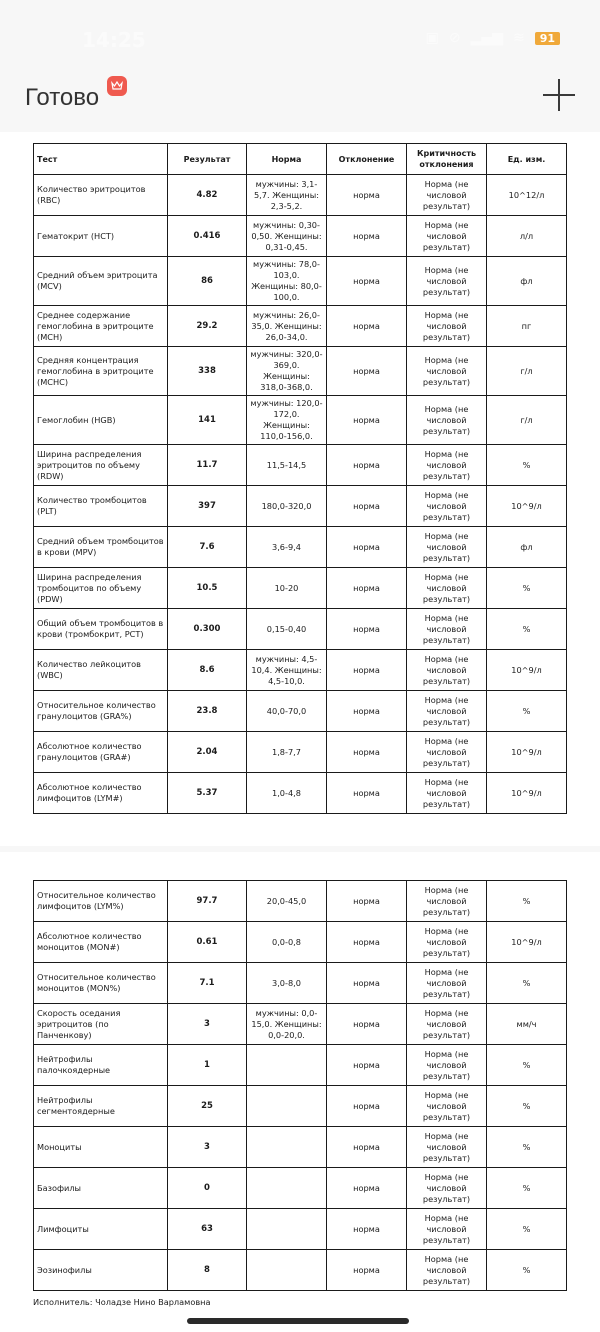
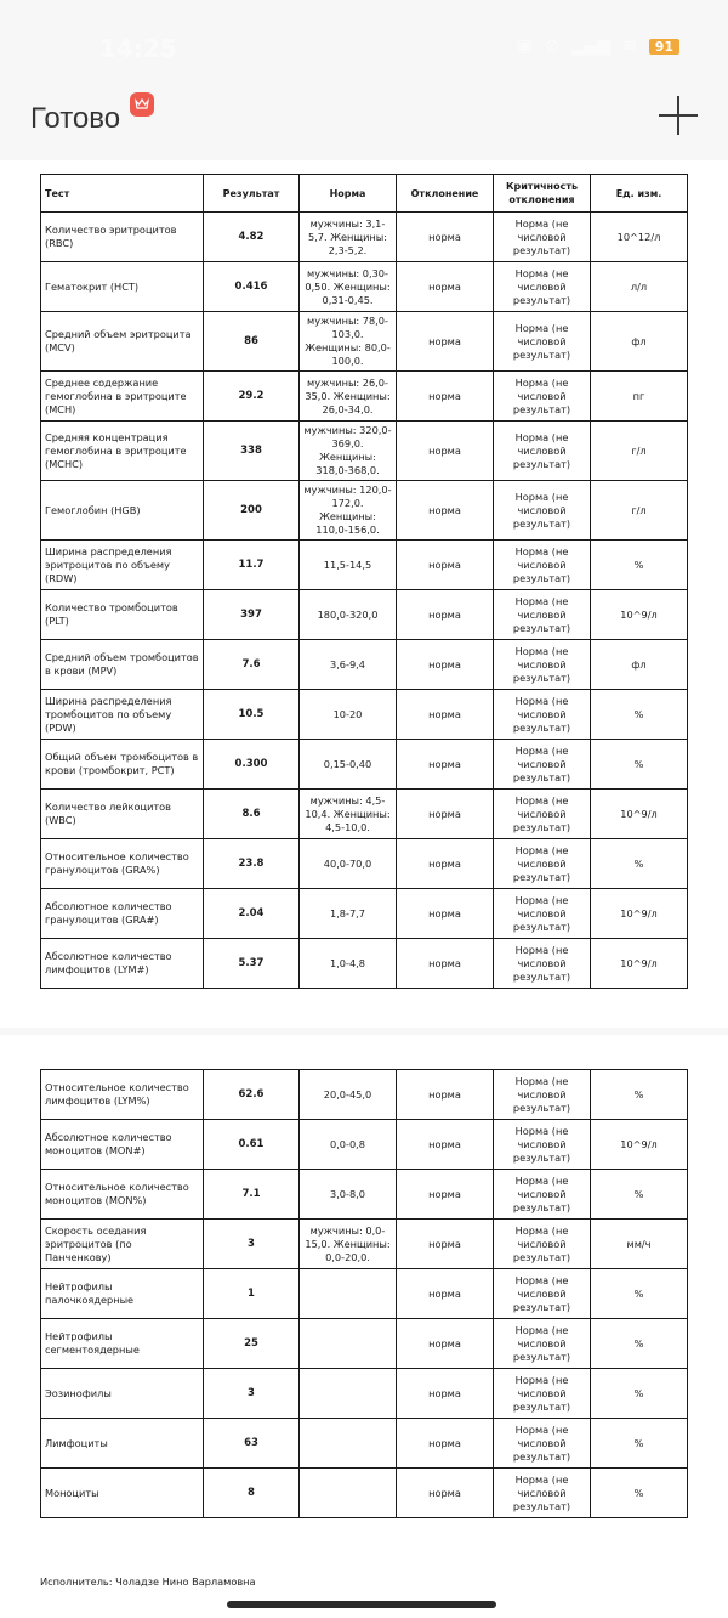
  91
  Готово
  Тест	Результат	Норма	Отклонение	Критичность отклонения	Ед. изм.
  Количество эритроцитов (RBC)	4.82	мужчины: 3,1-5,7. Женщины: 2,3-5,2.	норма	Норма (не числовой результат)	10^12/л
  Гематокрит (HCT)	0.416	мужчины: 0,30-0,50. Женщины: 0,31-0,45.	норма	Норма (не числовой результат)	л/л
  Средний объем эритроцита (MCV)	86	мужчины: 78,0-103,0. Женщины: 80,0-100,0.	норма	Норма (не числовой результат)	фл
  Среднее содержание гемоглобина в эритроците (MCH)	29.2	мужчины: 26,0-35,0. Женщины: 26,0-34,0.	норма	Норма (не числовой результат)	пг
  Средняя концентрация гемоглобина в эритроците (MCHC)	338	мужчины: 320,0-369,0. Женщины: 318,0-368,0.	норма	Норма (не числовой результат)	г/л
- Гемоглобин (HGB)	141	мужчины: 120,0-172,0. Женщины: 110,0-156,0.	норма	Норма (не числовой результат)	г/л
+ Гемоглобин (HGB)	200	мужчины: 120,0-172,0. Женщины: 110,0-156,0.	норма	Норма (не числовой результат)	г/л
  Ширина распределения эритроцитов по объему (RDW)	11.7	11,5-14,5	норма	Норма (не числовой результат)	%
  Количество тромбоцитов (PLT)	397	180,0-320,0	норма	Норма (не числовой результат)	10^9/л
  Средний объем тромбоцитов в крови (MPV)	7.6	3,6-9,4	норма	Норма (не числовой результат)	фл
  Ширина распределения тромбоцитов по объему (PDW)	10.5	10-20	норма	Норма (не числовой результат)	%
  Общий объем тромбоцитов в крови (тромбокрит, PCT)	0.300	0,15-0,40	норма	Норма (не числовой результат)	%
  Количество лейкоцитов (WBC)	8.6	мужчины: 4,5-10,4. Женщины: 4,5-10,0.	норма	Норма (не числовой результат)	10^9/л
  Относительное количество гранулоцитов (GRA%)	23.8	40,0-70,0	норма	Норма (не числовой результат)	%
  Абсолютное количество гранулоцитов (GRA#)	2.04	1,8-7,7	норма	Норма (не числовой результат)	10^9/л
  Абсолютное количество лимфоцитов (LYM#)	5.37	1,0-4,8	норма	Норма (не числовой результат)	10^9/л
- Относительное количество лимфоцитов (LYM%)	97.7	20,0-45,0	норма	Норма (не числовой результат)	%
+ Относительное количество лимфоцитов (LYM%)	62.6	20,0-45,0	норма	Норма (не числовой результат)	%
  Абсолютное количество моноцитов (MON#)	0.61	0,0-0,8	норма	Норма (не числовой результат)	10^9/л
  Относительное количество моноцитов (MON%)	7.1	3,0-8,0	норма	Норма (не числовой результат)	%
  Скорость оседания эритроцитов (по Панченкову)	3	мужчины: 0,0-15,0. Женщины: 0,0-20,0.	норма	Норма (не числовой результат)	мм/ч
  Нейтрофилы палочкоядерные	1		норма	Норма (не числовой результат)	%
  Нейтрофилы сегментоядерные	25		норма	Норма (не числовой результат)	%
- Моноциты	3		норма	Норма (не числовой результат)	%
+ Эозинофилы	3		норма	Норма (не числовой результат)	%
- Базофилы	0		норма	Норма (не числовой результат)	%
  Лимфоциты	63		норма	Норма (не числовой результат)	%
- Эозинофилы	8		норма	Норма (не числовой результат)	%
+ Моноциты	8		норма	Норма (не числовой результат)	%
  Исполнитель: Чоладзе Нино Варламовна
